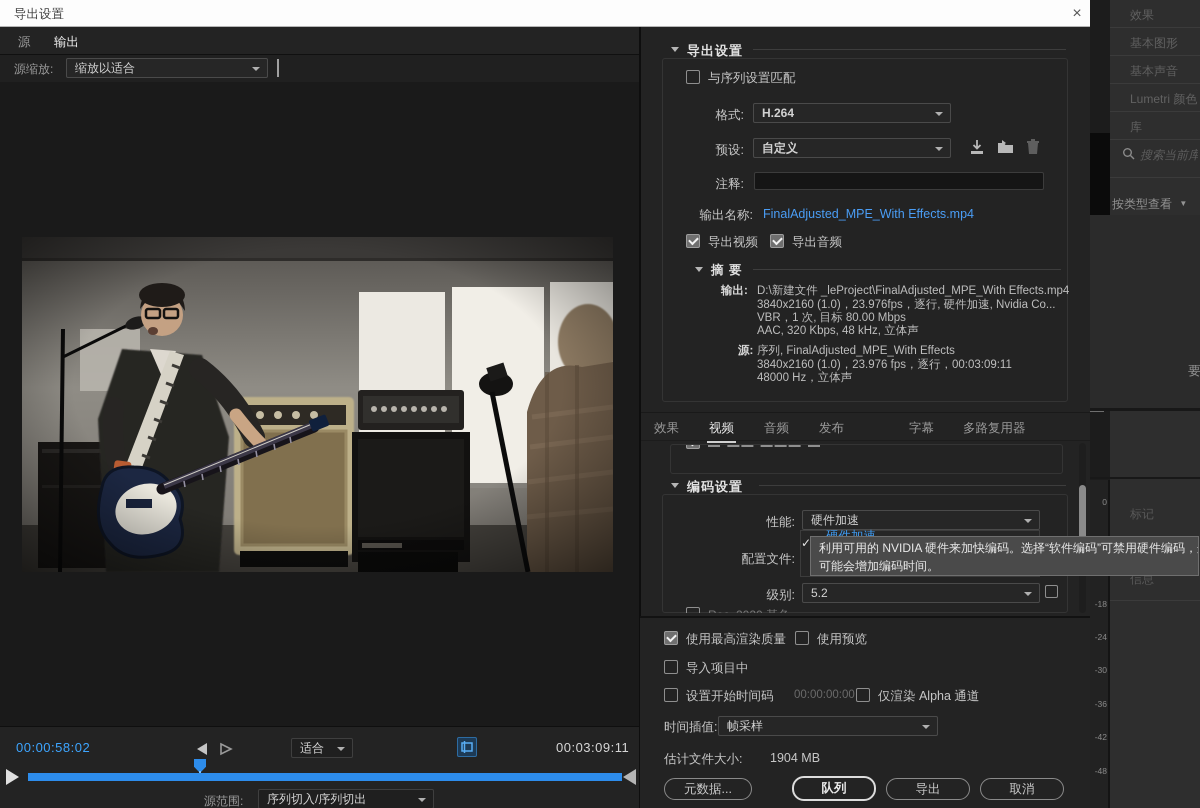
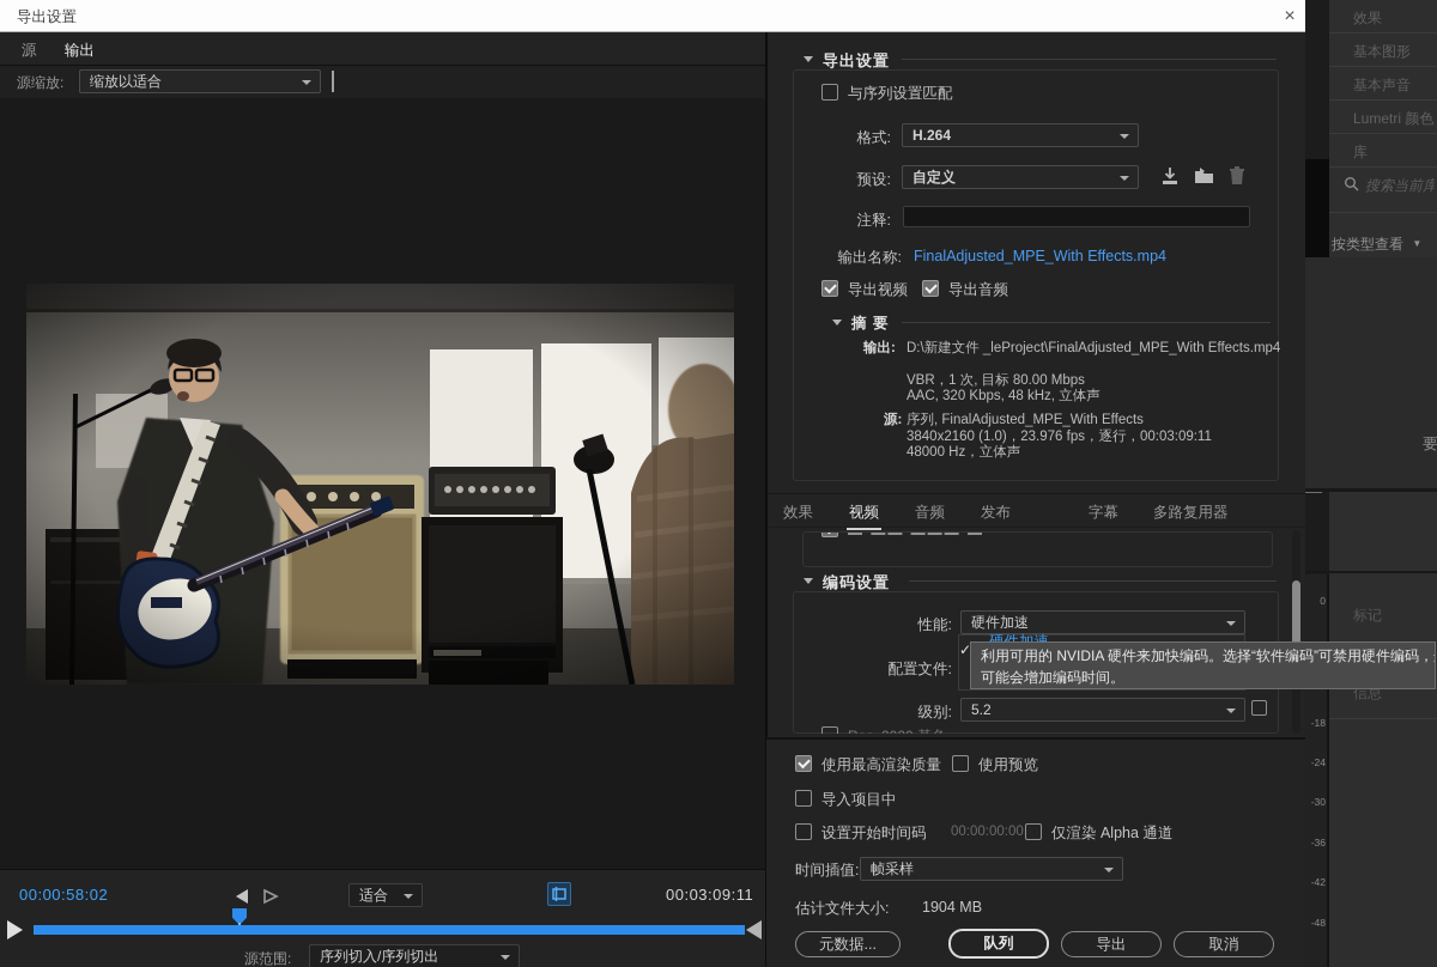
  效果
  基本图形
  基本声音
  Lumetri 颜色
  库
  搜索当前库
  按类型查看 ▼
  要
  标记
  信息
  0
  -18
  -24
  -30
  -36
  -42
  -48
  导出设置
  ×
  源
  输出
  源缩放:
  缩放以适合
  00:00:58:02
  适合
  00:03:09:11
  源范围:
  序列切入/序列切出
  导出设置
  与序列设置匹配
  格式:
  H.264
  预设:
  自定义
  注释:
  输出名称:
  FinalAdjusted_MPE_With Effects.mp4
  导出视频
  导出音频
  摘 要
  输出:
  D:\新建文件 _leProject\FinalAdjusted_MPE_With Effects.mp4
- 3840x2160 (1.0)，23.976fps，逐行, 硬件加速, Nvidia Co...
  VBR，1 次, 目标 80.00 Mbps
  AAC, 320 Kbps, 48 kHz, 立体声
  源:
  序列, FinalAdjusted_MPE_With Effects
  3840x2160 (1.0)，23.976 fps，逐行，00:03:09:11
  48000 Hz，立体声
  效果
  视频
  音频
  发布
  字幕
  多路复用器
  编码设置
  性能:
  硬件加速
  配置文件:
  级别:
  5.2
  ✓
  利用可用的 NVIDIA 硬件来加快编码。选择“软件编码”可禁用硬件编码，
  可能会增加编码时间。
  使用最高渲染质量
  使用预览
  导入项目中
  设置开始时间码
  00:00:00:00
  仅渲染 Alpha 通道
  时间插值:
  帧采样
  估计文件大小:
  1904 MB
  元数据...
  队列
  导出
  取消
